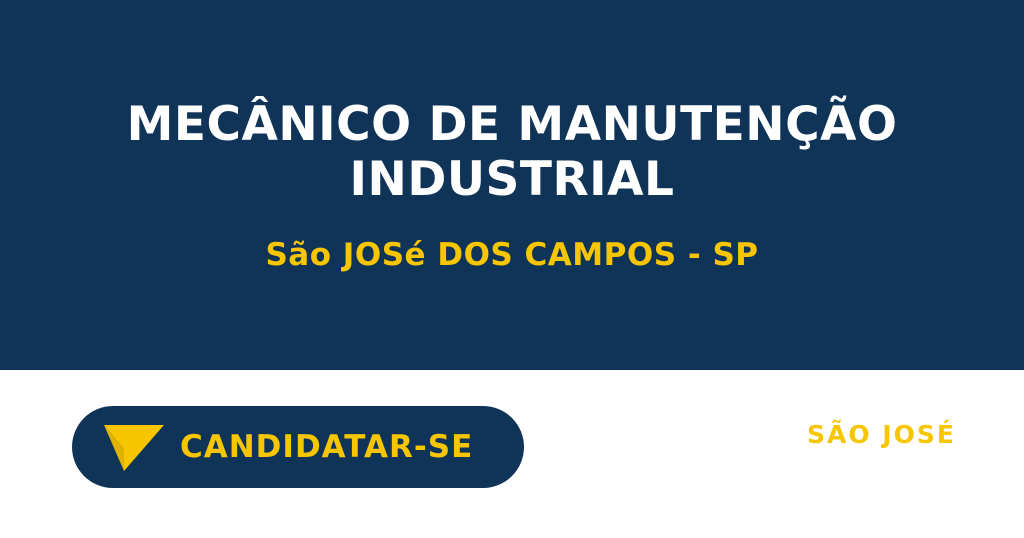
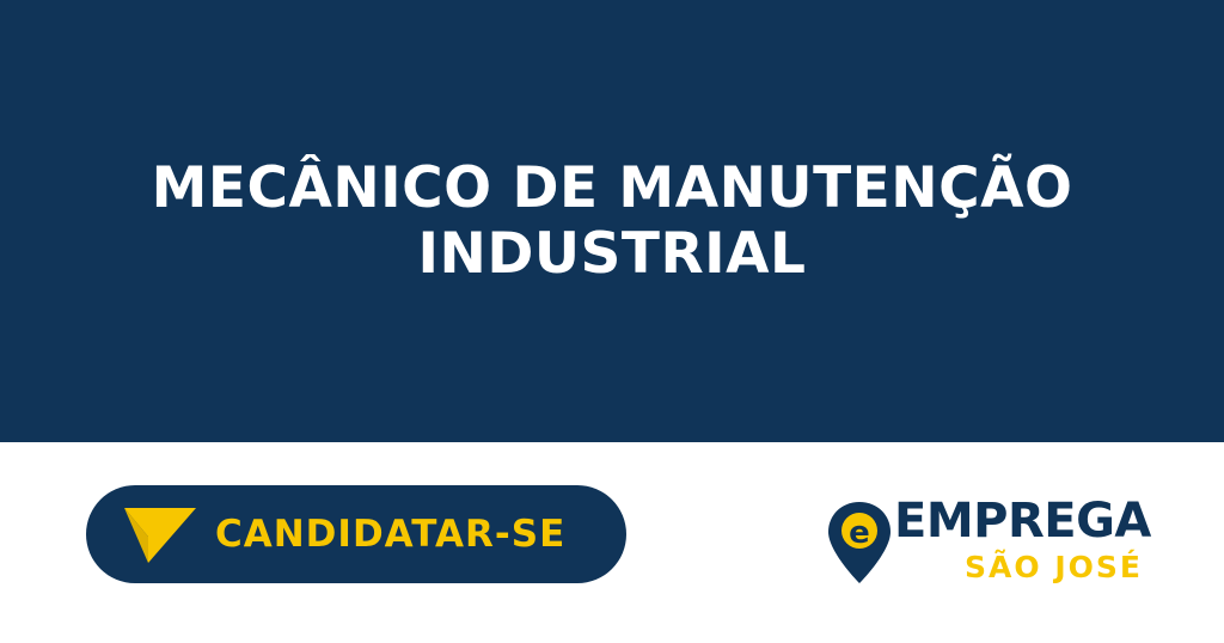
  MECÂNICO DE MANUTENÇÃO INDUSTRIAL
- São JOSé DOS CAMPOS - SP
  CANDIDATAR-SE
+ e
+ EMPREGA
  SÃO JOSÉ
